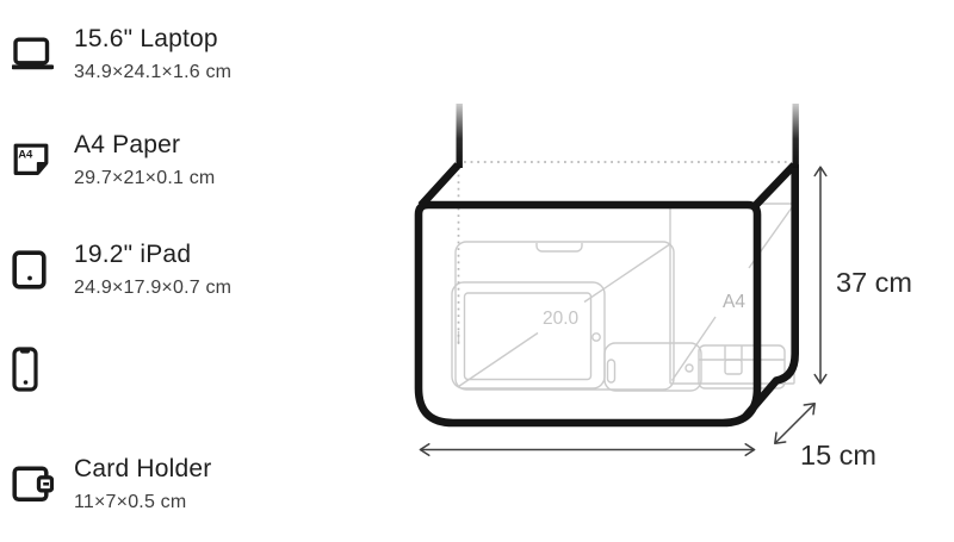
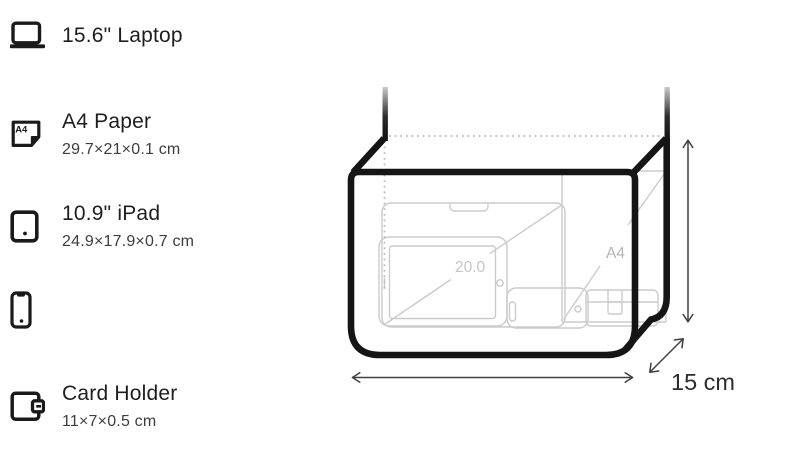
  15.6" Laptop
- 34.9×24.1×1.6 cm
  A4
  A4 Paper
  29.7×21×0.1 cm
- 19.2" iPad
+ 10.9" iPad
  24.9×17.9×0.7 cm
  Card Holder
  11×7×0.5 cm
  A4
  20.0
- 37 cm
  15 cm
